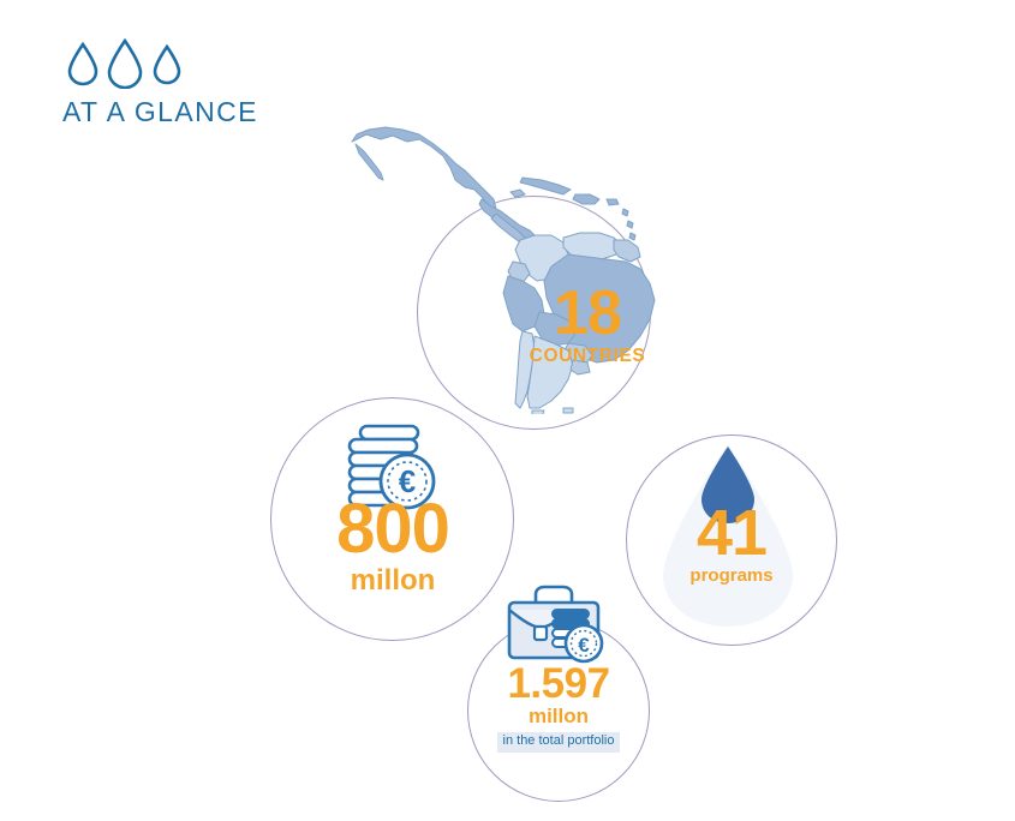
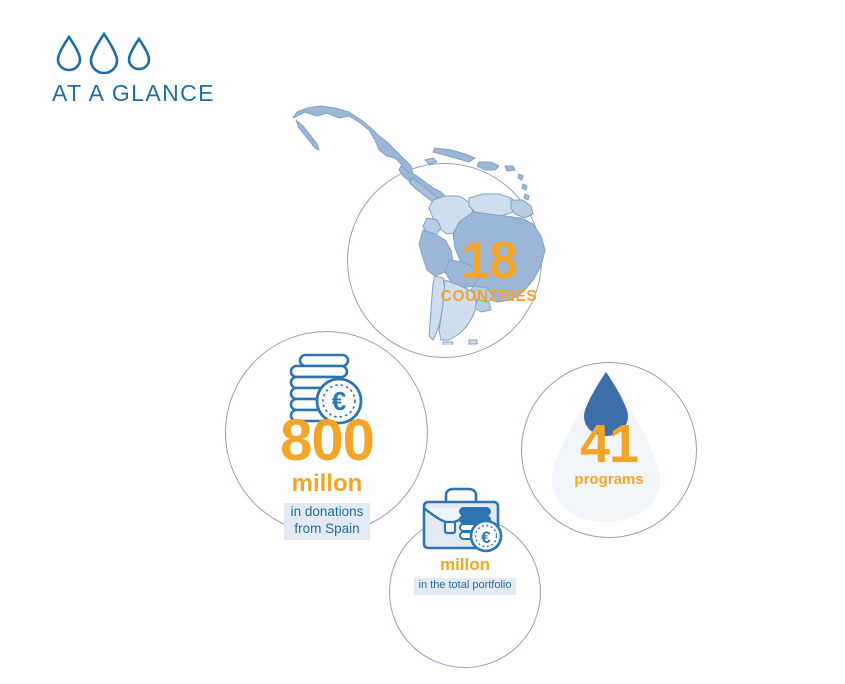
  AT A GLANCE
  18
  COUNTRIES
  €
  800
  millon
+ in donations
+ from Spain
  41
  programs
  €
- 1.597
  millon
  in the total portfolio
